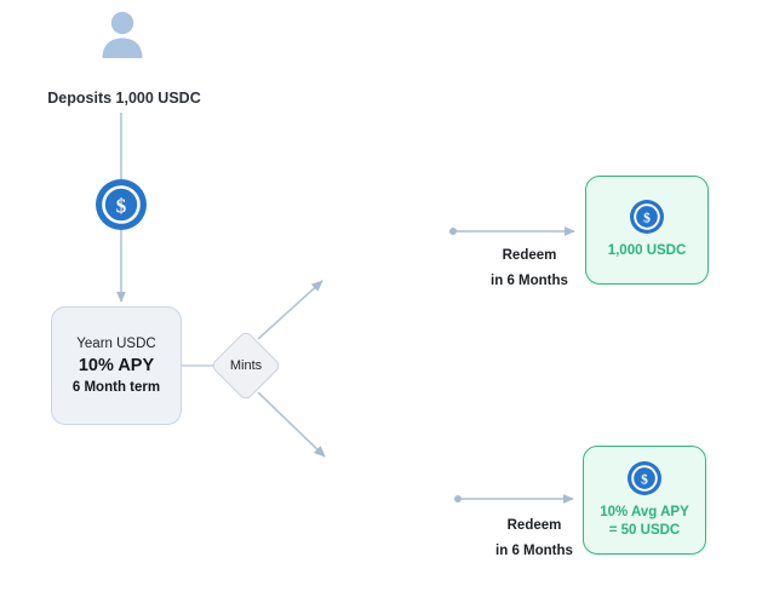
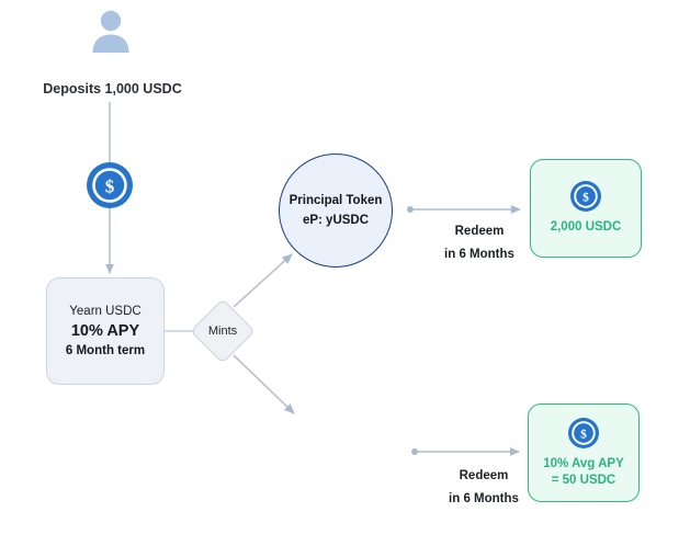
  Deposits 1,000 USDC
  $
  Yearn USDC
  10% APY
  6 Month term
  Mints
+ Principal Token
+ eP: yUSDC
  Redeem
  in 6 Months
  Redeem
  in 6 Months
  $
- 1,000 USDC
+ 2,000 USDC
  $
  10% Avg APY
  = 50 USDC
